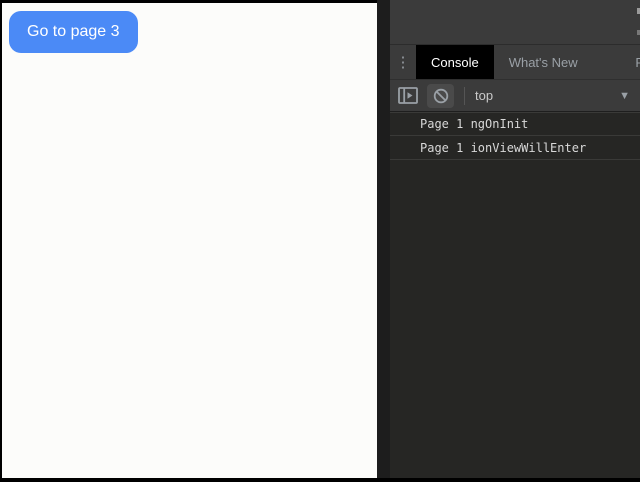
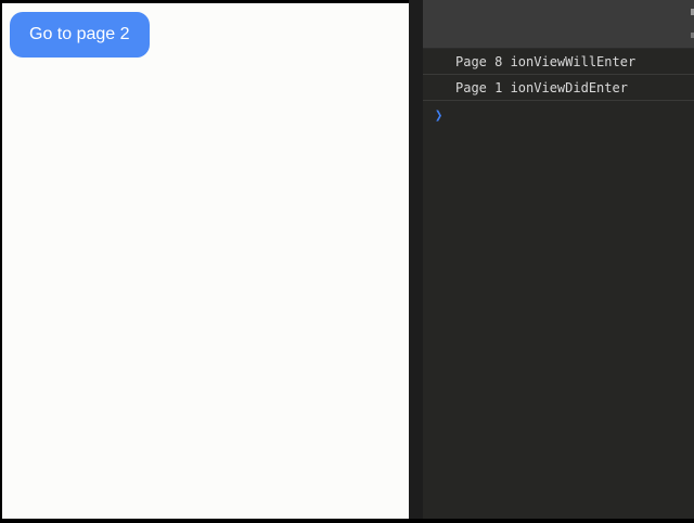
- Go to page 3
+ Go to page 2
- ⋮
- Console
- What's New
- top
- ▼
- Page 1 ngOnInit
- Page 1 ionViewWillEnter
+ Page 8 ionViewWillEnter
+ Page 1 ionViewDidEnter
+ ❯
